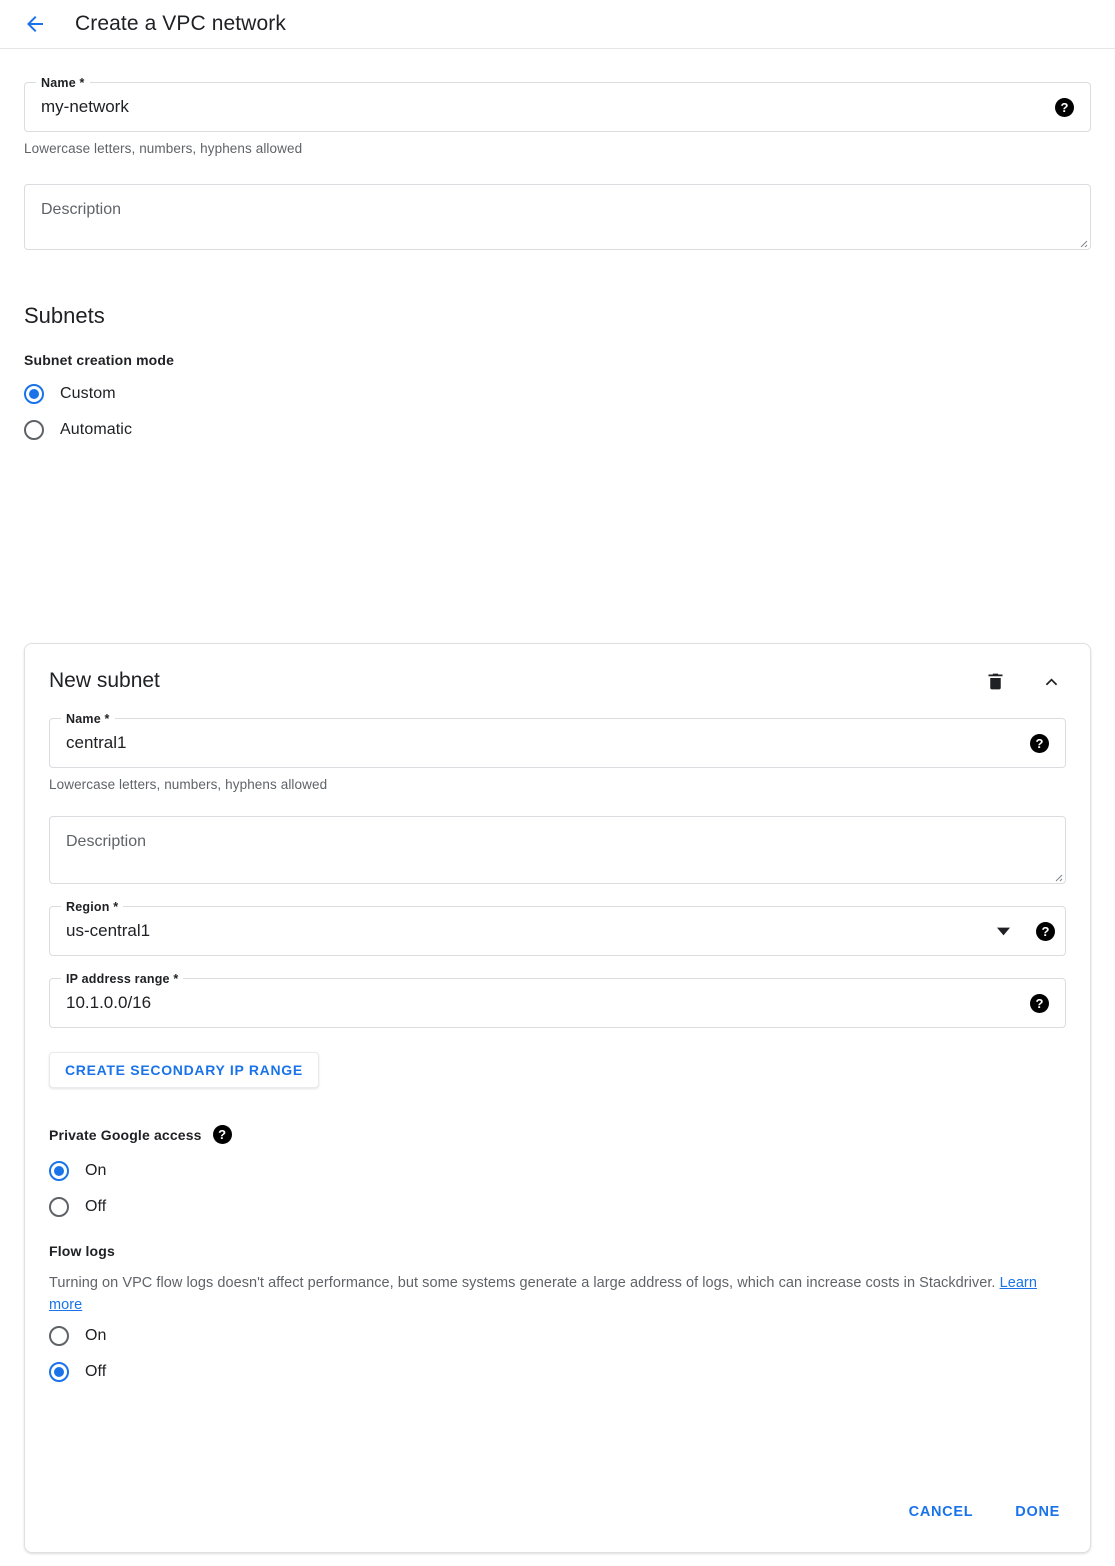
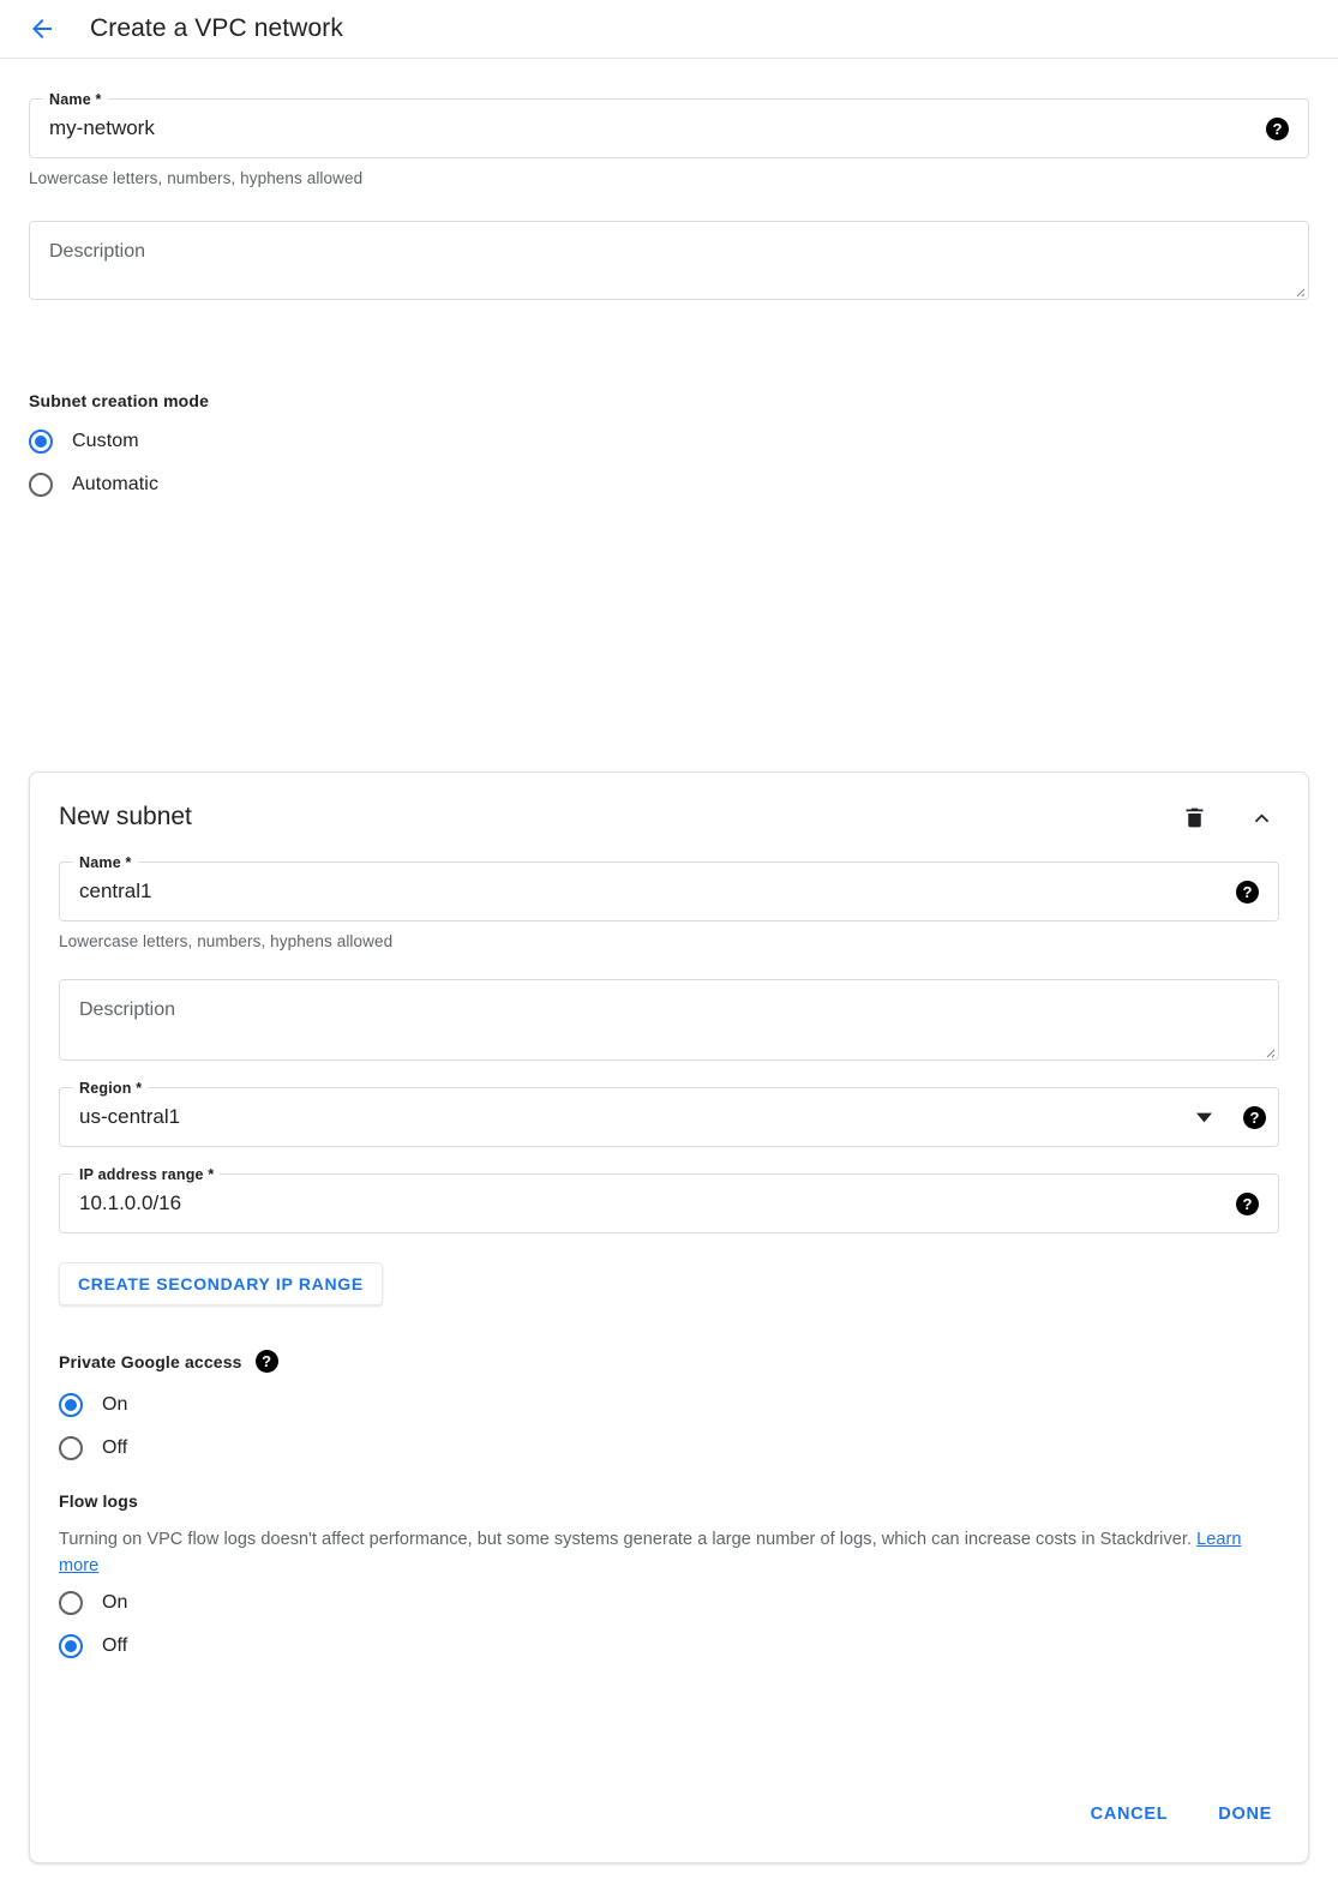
  Create a VPC network
  Name *
  my-network
  ?
  Lowercase letters, numbers, hyphens allowed
  Description
- Subnets
  Subnet creation mode
  Custom
  Automatic
  New subnet
  Name *
  central1
  ?
  Lowercase letters, numbers, hyphens allowed
  Description
  Region *
  us-central1
  ?
  IP address range *
  10.1.0.0/16
  ?
  CREATE SECONDARY IP RANGE
  Private Google access
  ?
  On
  Off
  Flow logs
- Turning on VPC flow logs doesn't affect performance, but some systems generate a large address of logs, which can increase costs in Stackdriver. Learn more
+ Turning on VPC flow logs doesn't affect performance, but some systems generate a large number of logs, which can increase costs in Stackdriver. Learn more
  On
  Off
  CANCEL
  DONE
